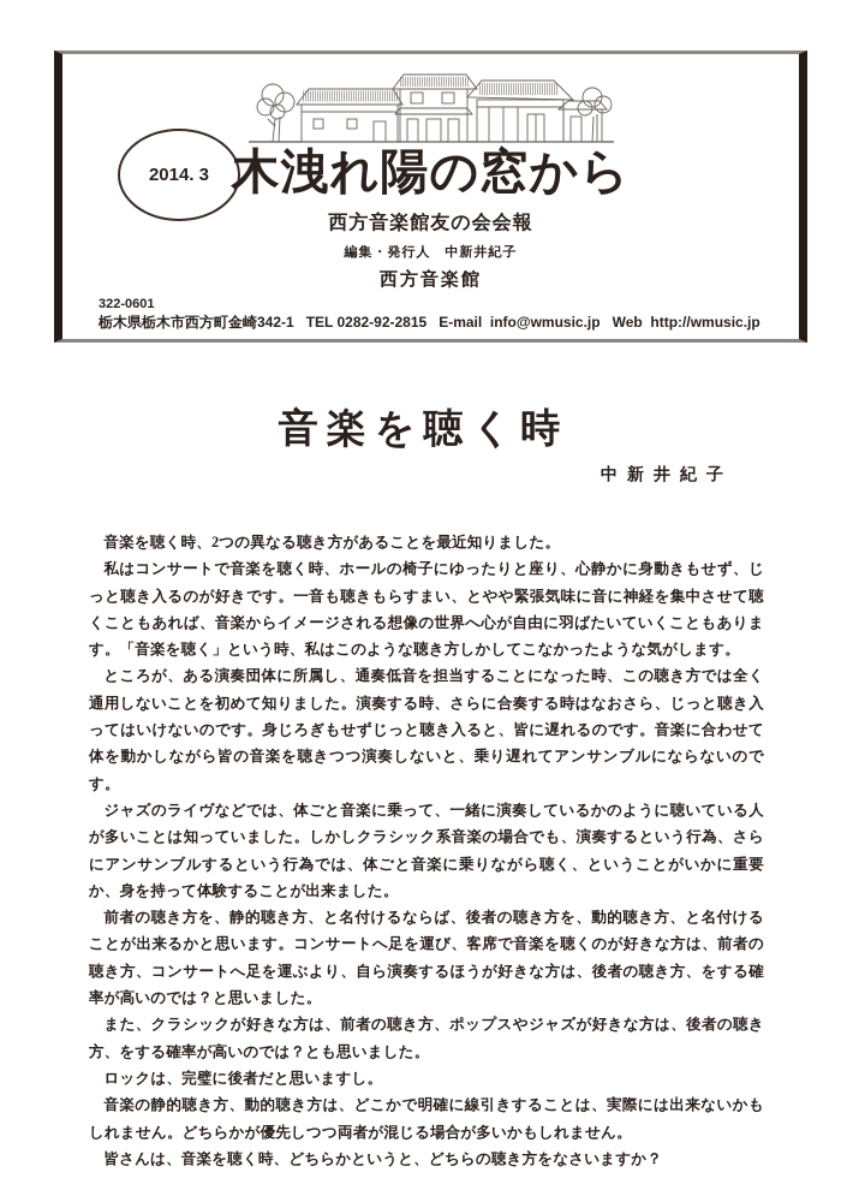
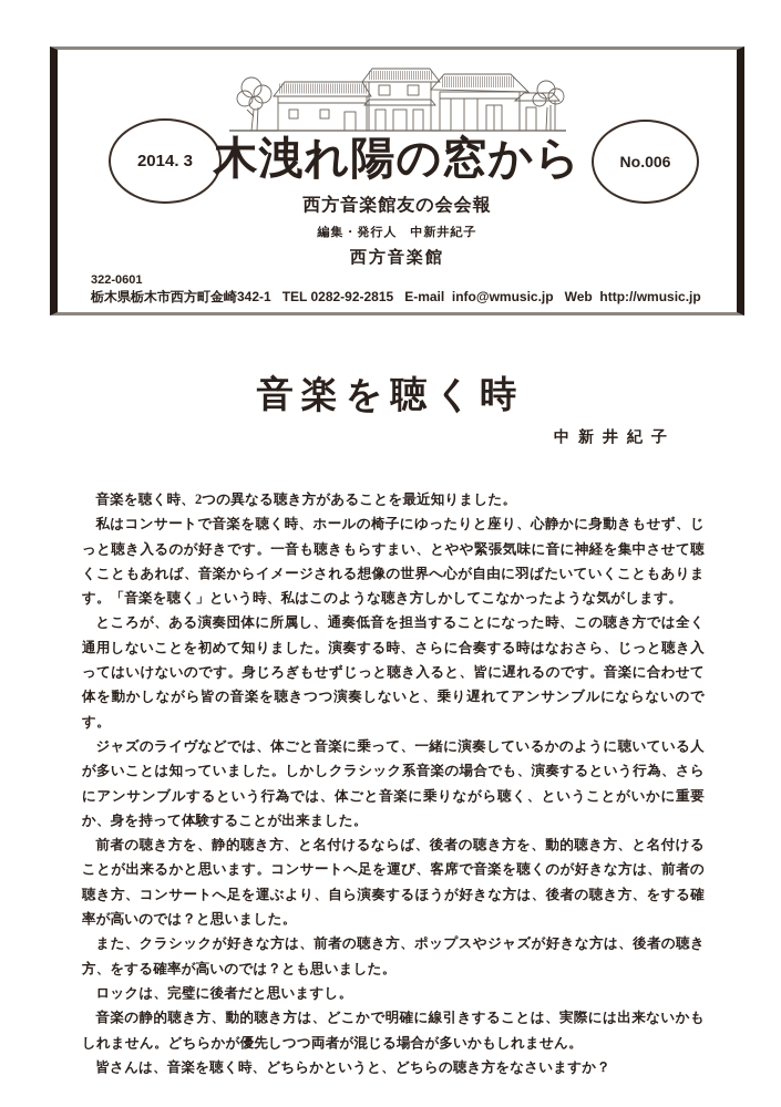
  2014. 3
+ No.006
  木洩れ陽の窓から
  西方音楽館友の会会報
  編集・発行人 中新井紀子
  西方音楽館
  322-0601
  栃木県栃木市西方町金崎342-1 TEL 0282-92-2815 E-mail info@wmusic.jp Web http://wmusic.jp
  音楽を聴く時
  中新井紀子
  音楽を聴く時、2つの異なる聴き方があることを最近知りました。
  私はコンサートで音楽を聴く時、ホールの椅子にゆったりと座り、心静かに身動きもせず、じっと聴き入るのが好きです。一音も聴きもらすまい、とやや緊張気味に音に神経を集中させて聴くこともあれば、音楽からイメージされる想像の世界へ心が自由に羽ばたいていくこともあります。「音楽を聴く」という時、私はこのような聴き方しかしてこなかったような気がします。
  ところが、ある演奏団体に所属し、通奏低音を担当することになった時、この聴き方では全く通用しないことを初めて知りました。演奏する時、さらに合奏する時はなおさら、じっと聴き入ってはいけないのです。身じろぎもせずじっと聴き入ると、皆に遅れるのです。音楽に合わせて体を動かしながら皆の音楽を聴きつつ演奏しないと、乗り遅れてアンサンブルにならないのです。
  ジャズのライヴなどでは、体ごと音楽に乗って、一緒に演奏しているかのように聴いている人が多いことは知っていました。しかしクラシック系音楽の場合でも、演奏するという行為、さらにアンサンブルするという行為では、体ごと音楽に乗りながら聴く、ということがいかに重要か、身を持って体験することが出来ました。
  前者の聴き方を、静的聴き方、と名付けるならば、後者の聴き方を、動的聴き方、と名付けることが出来るかと思います。コンサートへ足を運び、客席で音楽を聴くのが好きな方は、前者の聴き方、コンサートへ足を運ぶより、自ら演奏するほうが好きな方は、後者の聴き方、をする確率が高いのでは？と思いました。
  また、クラシックが好きな方は、前者の聴き方、ポップスやジャズが好きな方は、後者の聴き方、をする確率が高いのでは？とも思いました。
  ロックは、完璧に後者だと思いますし。
  音楽の静的聴き方、動的聴き方は、どこかで明確に線引きすることは、実際には出来ないかもしれません。どちらかが優先しつつ両者が混じる場合が多いかもしれません。
  皆さんは、音楽を聴く時、どちらかというと、どちらの聴き方をなさいますか？
